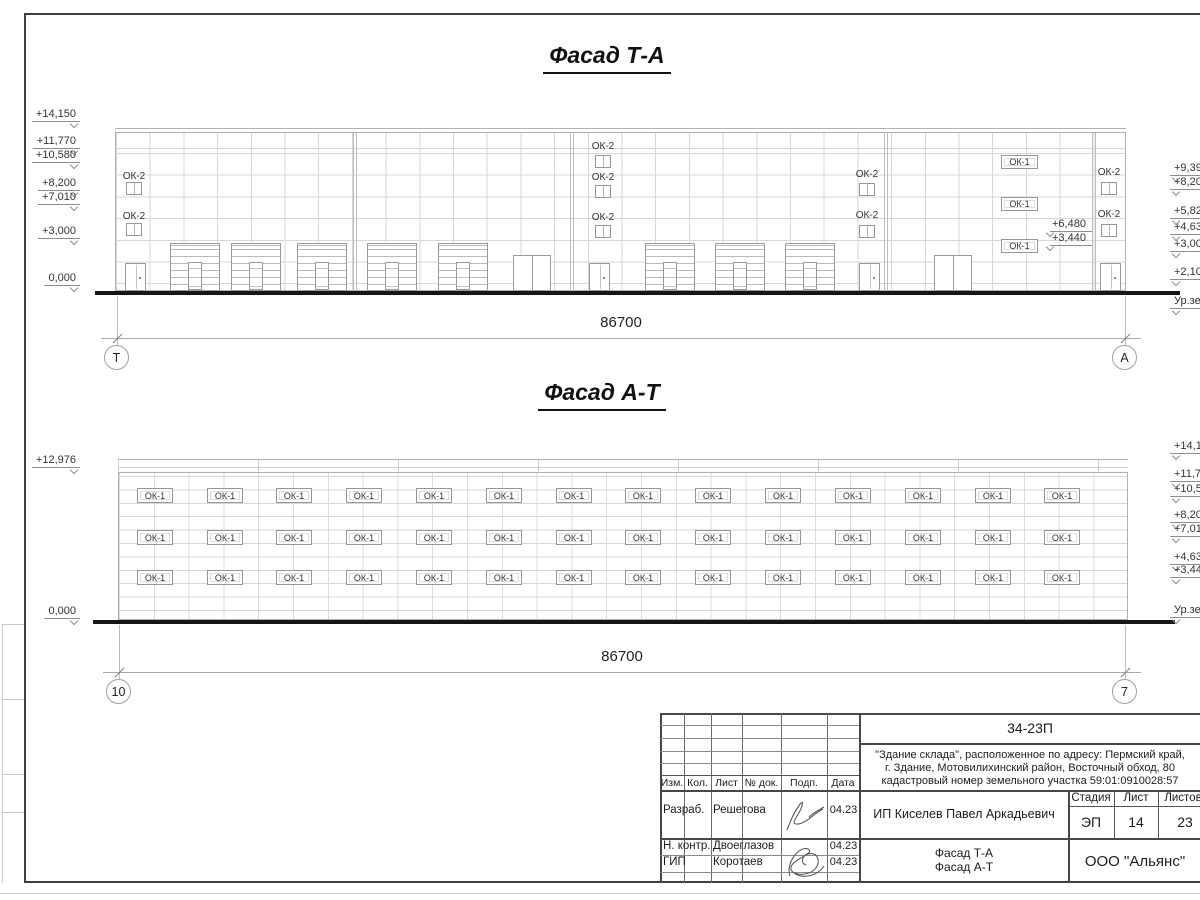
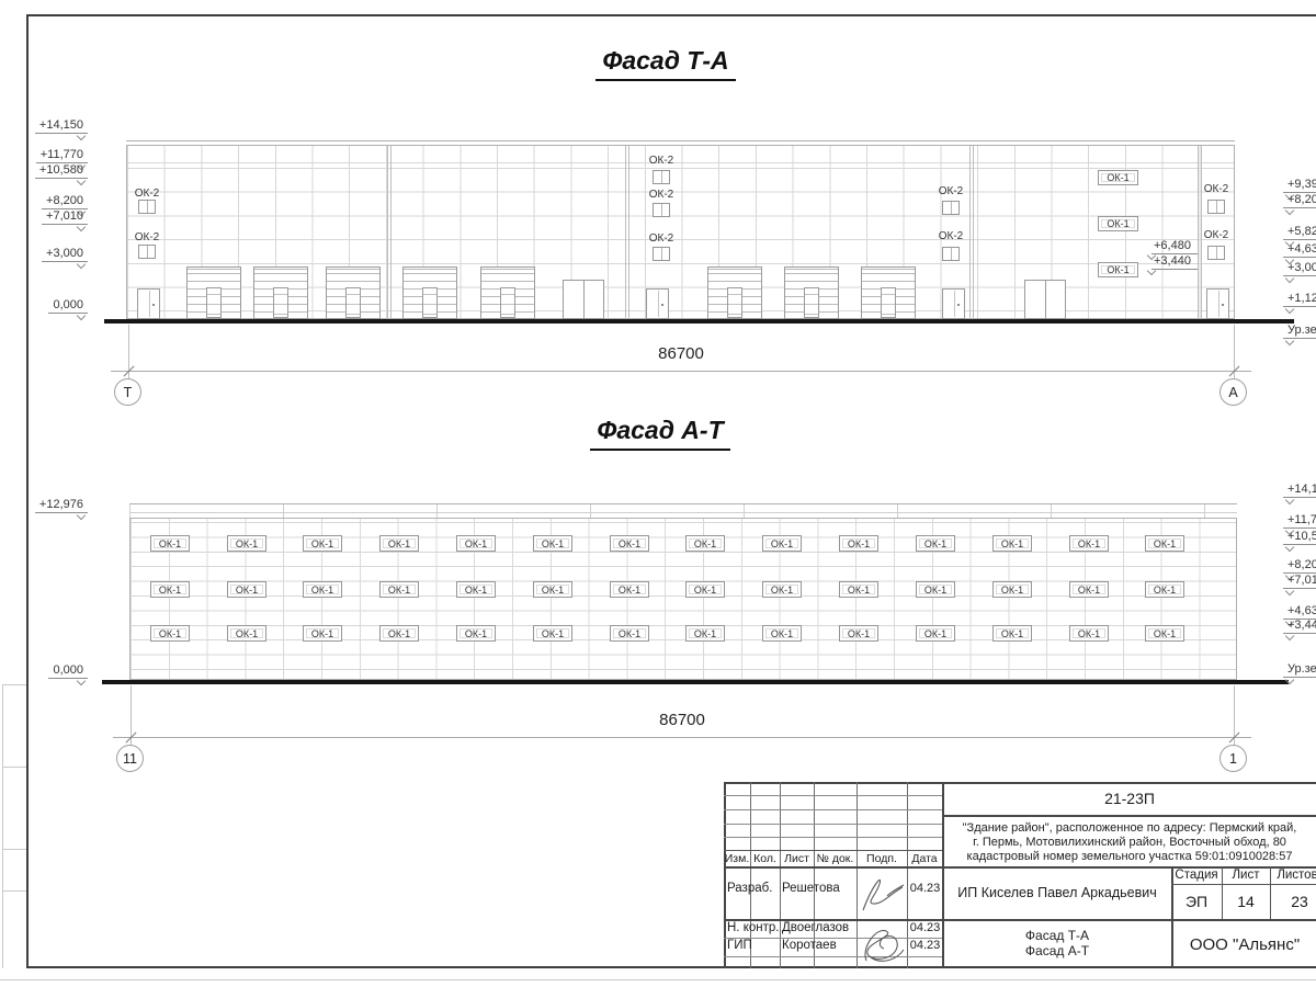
  Фасад Т-А
  Фасад А-Т
- 34-23П
+ 21-23П
- "Здание склада", расположенное по адресу: Пермский край,
+ "Здание район", расположенное по адресу: Пермский край,
- г. Здание, Мотовилихинский район, Восточный обход, 80
+ г. Пермь, Мотовилихинский район, Восточный обход, 80
  кадастровый номер земельного участка 59:01:0910028:57
  ИП Киселев Павел Аркадьевич
  Стадия
  Лист
  Листов
  ЭП
  14
  23
  Фасад Т-А
  Фасад А-Т
  ООО "Альянс"
  Изм.
  Кол.
  Лист
  № док.
  Подп.
  Дата
  Разраб.
  Решетова
  04.23
  Н. контр.
  Двоеглазов
  04.23
  ГИП
  Коротаев
  04.23
  +14,150
  +11,770
  +10,580
  +8,200
  +7,010
  +3,000
  0,000
  +9,39
  +8,20
  +5,82
  +4,63
  +3,00
- +2,10
+ +1,12
  Ур.зе
  +12,976
  0,000
  +14,1
  +11,7
  +10,5
  +8,20
  +7,01
  +4,63
  +3,44
  Ур.зе
  ОК-2
  ОК-2
  ОК-2
  ОК-2
  ОК-2
  ОК-2
  ОК-2
  ОК-2
  ОК-2
  ОК-1
  ОК-1
  ОК-1
  +6,480
  +3,440
  ОК-1
  ОК-1
  ОК-1
  ОК-1
  ОК-1
  ОК-1
  ОК-1
  ОК-1
  ОК-1
  ОК-1
  ОК-1
  ОК-1
  ОК-1
  ОК-1
  ОК-1
  ОК-1
  ОК-1
  ОК-1
  ОК-1
  ОК-1
  ОК-1
  ОК-1
  ОК-1
  ОК-1
  ОК-1
  ОК-1
  ОК-1
  ОК-1
  ОК-1
  ОК-1
  ОК-1
  ОК-1
  ОК-1
  ОК-1
  ОК-1
  ОК-1
  ОК-1
  ОК-1
  ОК-1
  ОК-1
  ОК-1
  ОК-1
  86700
  Т
  А
  86700
- 10
+ 11
- 7
+ 1
